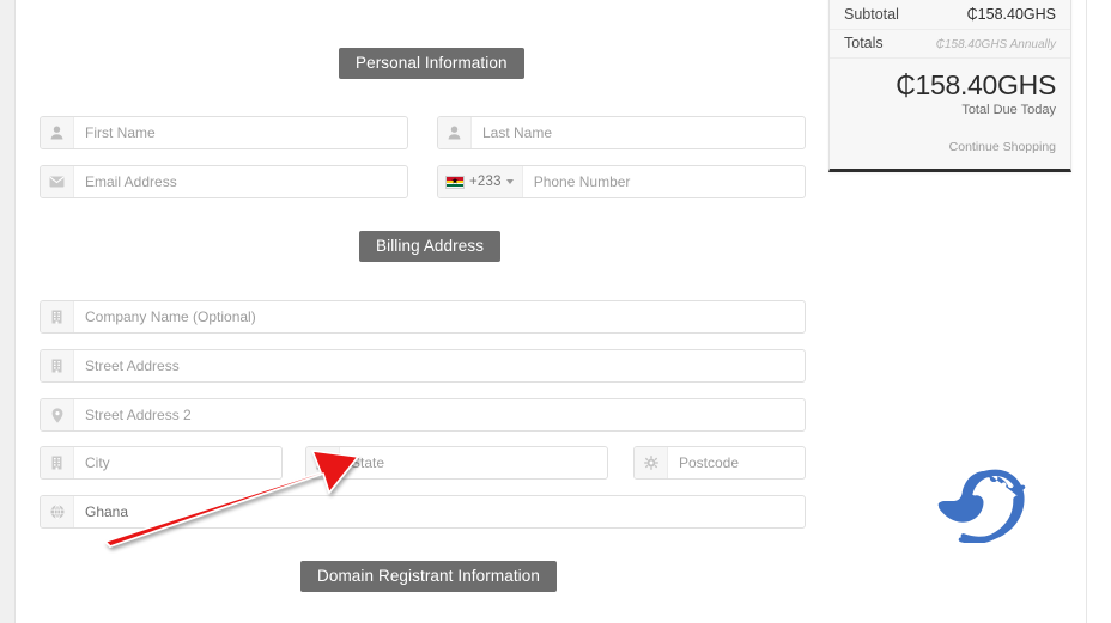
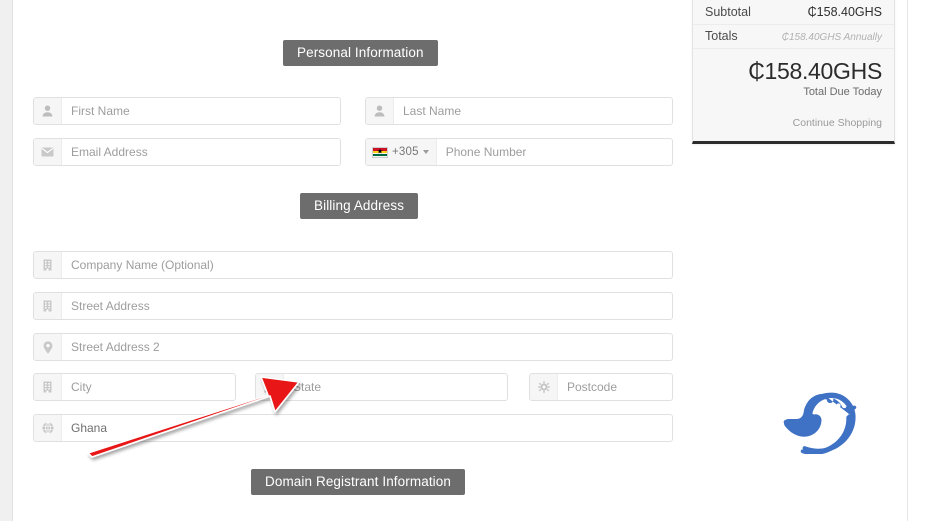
  Personal Information
  First Name
  Last Name
  Email Address
- +233
+ +305
  Phone Number
  Billing Address
  Company Name (Optional)
  Street Address
  Street Address 2
  City
  State
  Postcode
  Ghana
  Domain Registrant Information
  Subtotal
  ₵158.40GHS
  Totals
  ₵158.40GHS Annually
  ₵158.40GHS
  Total Due Today
  Continue Shopping
